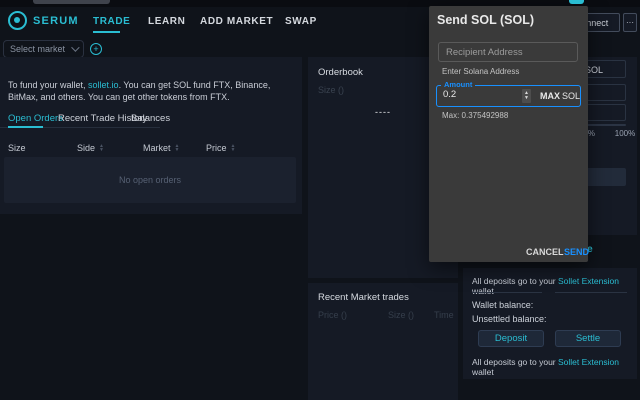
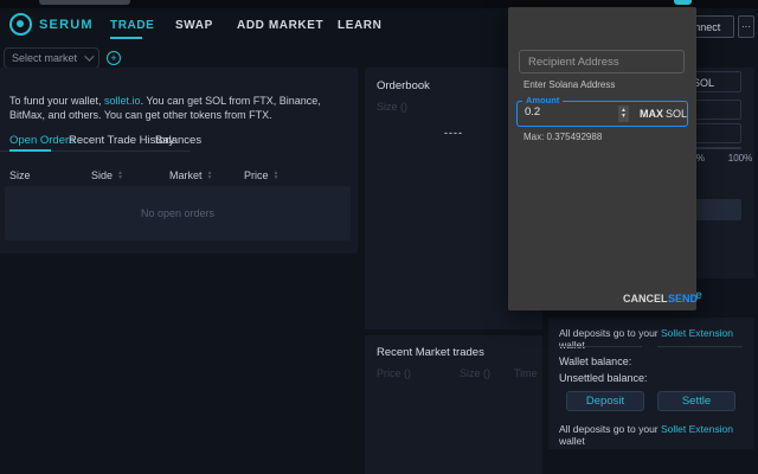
  SERUM
  TRADE
- LEARN
+ SWAP
  ADD MARKET
- SWAP
+ LEARN
  Select market
  +
- To fund your wallet, sollet.io. You can get SOL fund FTX, Binance, BitMax, and others. You can get other tokens from FTX.
+ To fund your wallet, sollet.io. You can get SOL from FTX, Binance, BitMax, and others. You can get other tokens from FTX.
  Open Orders
  Recent Trade History
  Balances
  Size
  Side
  Market
  Price
  No open orders
  Orderbook
  Size ()
  ----
  Recent Market trades
  Price ()
  Size ()
  Time
  nnect
  ···
  SOL
  100%
  All deposits go to your Sollet Extension wallet
  Wallet balance:
  Unsettled balance:
  Deposit
  Settle
  All deposits go to your Sollet Extension wallet
- Send SOL (SOL)
  Recipient Address
  Enter Solana Address
  0.2
  MAX
  SOL
  Amount
  Max: 0.375492988
  CANCEL
  SEND
